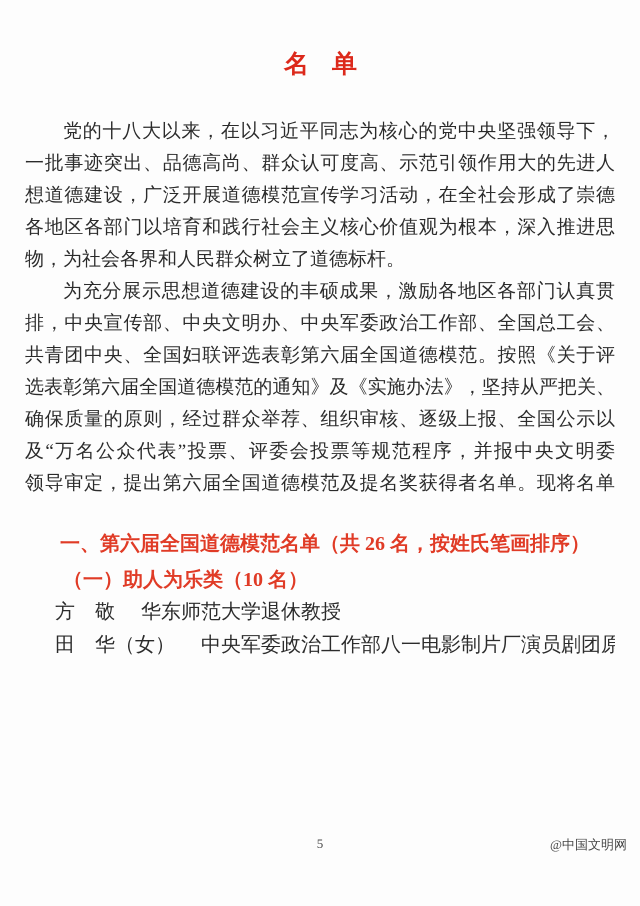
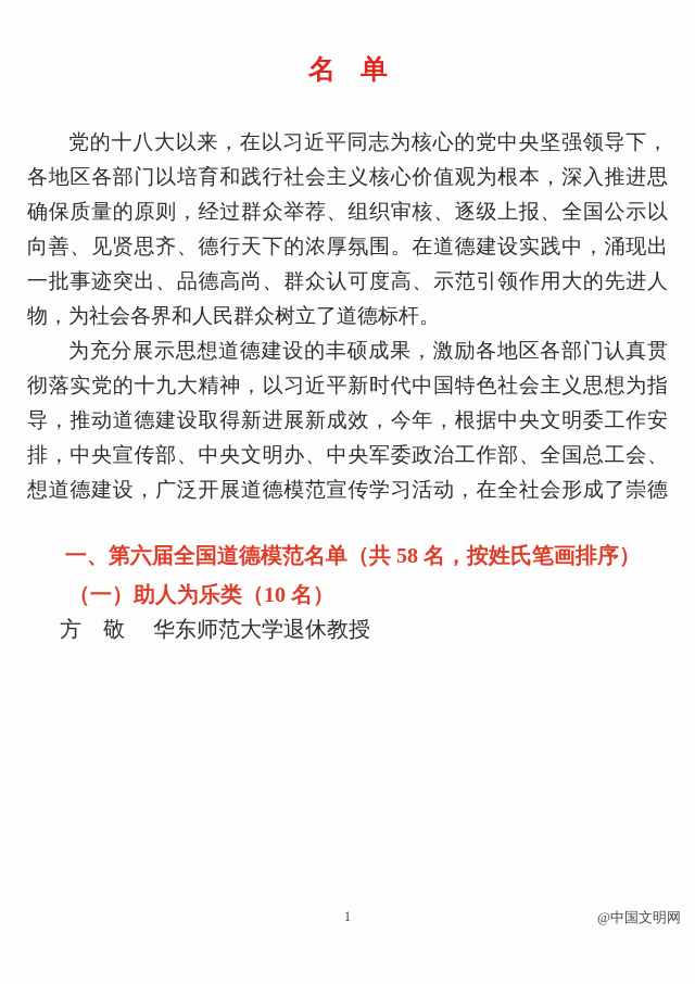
  名 单
  党的十八大以来，在以习近平同志为核心的党中央坚强领导下，
- 一批事迹突出、品德高尚、群众认可度高、示范引领作用大的先进人
+ 各地区各部门以培育和践行社会主义核心价值观为根本，深入推进思
- 想道德建设，广泛开展道德模范宣传学习活动，在全社会形成了崇德
+ 确保质量的原则，经过群众举荐、组织审核、逐级上报、全国公示以
+ 向善、见贤思齐、德行天下的浓厚氛围。在道德建设实践中，涌现出
- 各地区各部门以培育和践行社会主义核心价值观为根本，深入推进思
+ 一批事迹突出、品德高尚、群众认可度高、示范引领作用大的先进人
  物，为社会各界和人民群众树立了道德标杆。
  为充分展示思想道德建设的丰硕成果，激励各地区各部门认真贯
+ 彻落实党的十九大精神，以习近平新时代中国特色社会主义思想为指
+ 导，推动道德建设取得新进展新成效，今年，根据中央文明委工作安
  排，中央宣传部、中央文明办、中央军委政治工作部、全国总工会、
- 共青团中央、全国妇联评选表彰第六届全国道德模范。按照《关于评
- 选表彰第六届全国道德模范的通知》及《实施办法》，坚持从严把关、
- 确保质量的原则，经过群众举荐、组织审核、逐级上报、全国公示以
+ 想道德建设，广泛开展道德模范宣传学习活动，在全社会形成了崇德
- 及“万名公众代表”投票、评委会投票等规范程序，并报中央文明委
- 领导审定，提出第六届全国道德模范及提名奖获得者名单。现将名单
- 一、第六届全国道德模范名单（共 26 名，按姓氏笔画排序）
+ 一、第六届全国道德模范名单（共 58 名，按姓氏笔画排序）
  （一）助人为乐类（10 名）
  方 敬 华东师范大学退休教授
- 田 华（女） 中央军委政治工作部八一电影制片厂演员剧团原
- 5
+ 1
  @中国文明网
